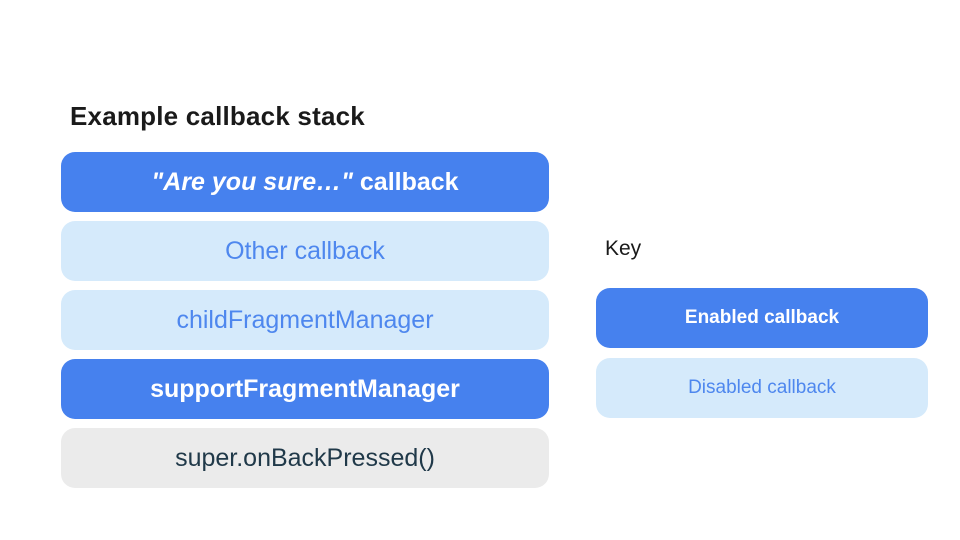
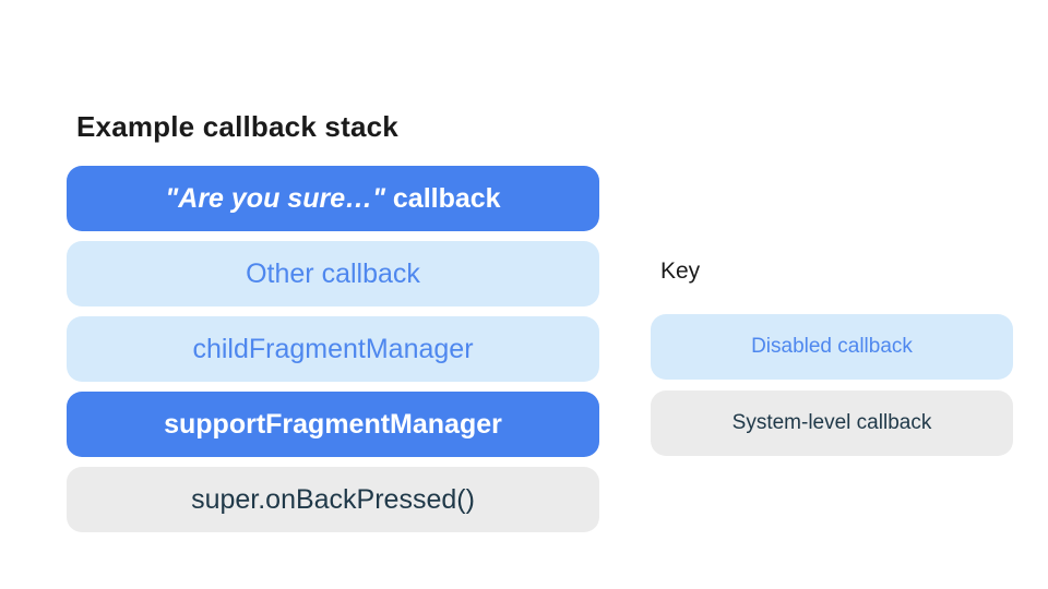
  Example callback stack
  "Are you sure…" callback
  Other callback
  childFragmentManager
  supportFragmentManager
  super.onBackPressed()
  Key
- Enabled callback
  Disabled callback
+ System-level callback
